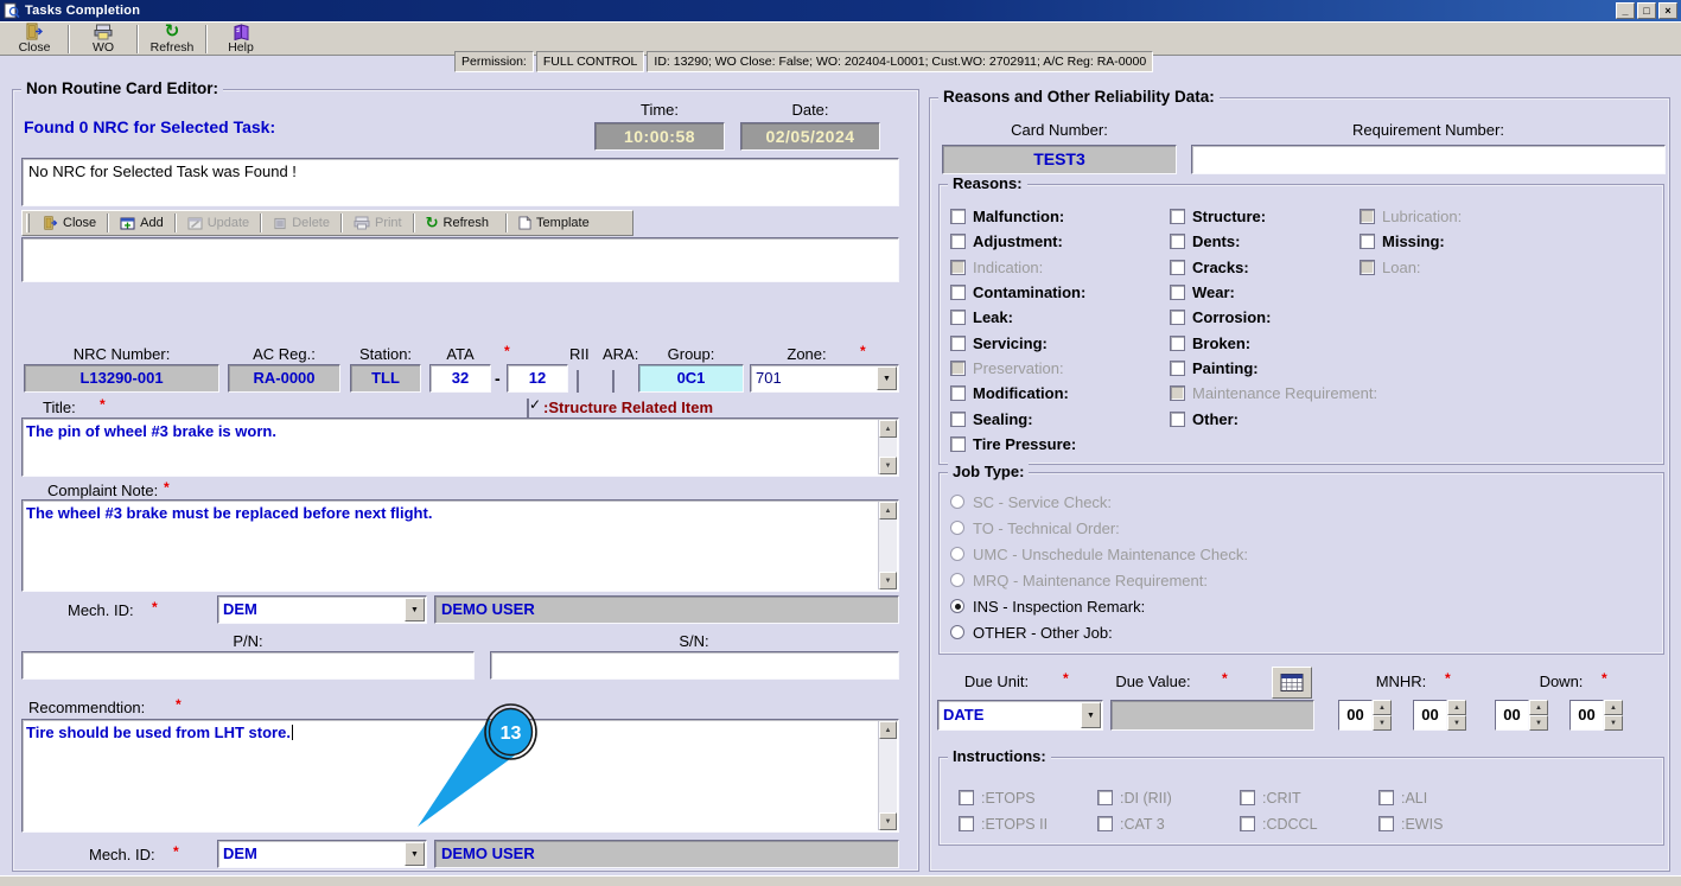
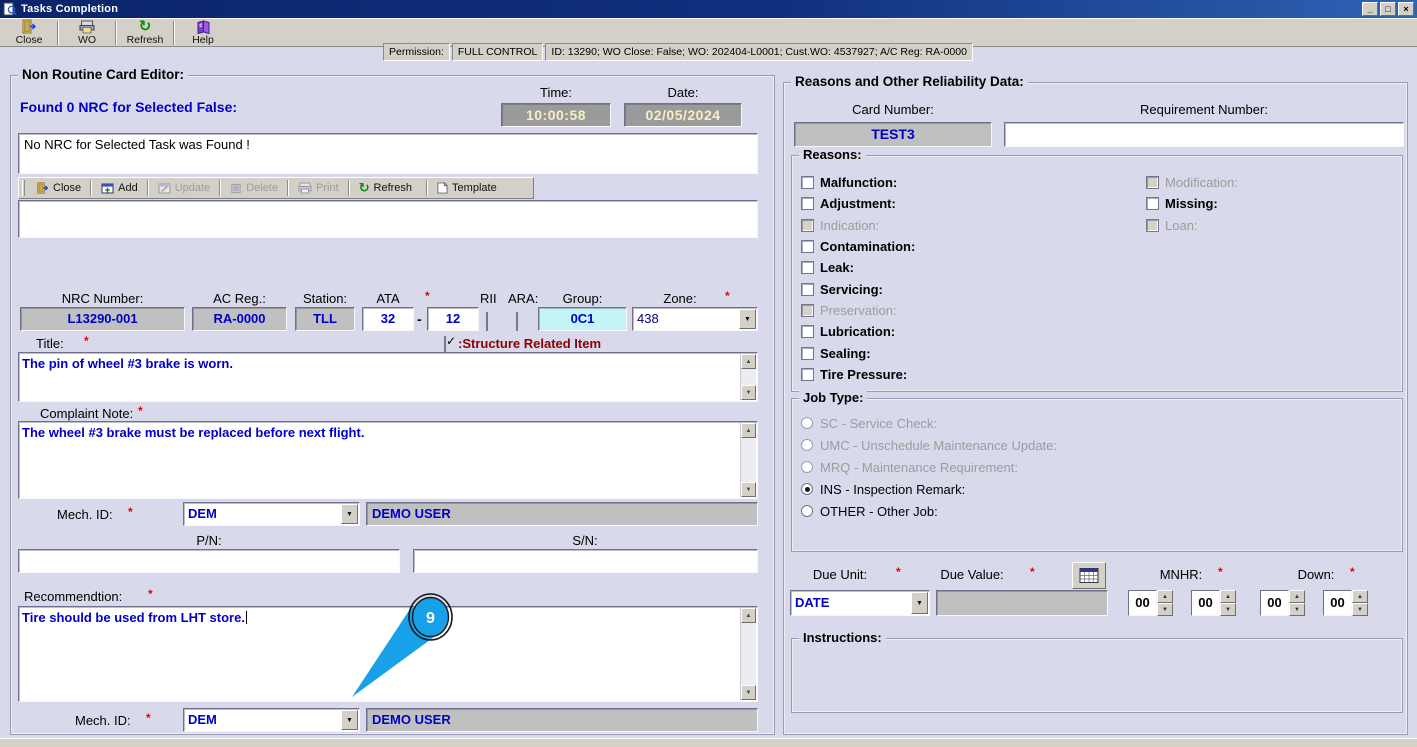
  Tasks Completion
  _
  □
  ×
  Close
  WO
  ↻
  Refresh
  Help
  Permission:
  FULL CONTROL
- ID: 13290; WO Close: False; WO: 202404-L0001; Cust.WO: 2702911; A/C Reg: RA-0000
+ ID: 13290; WO Close: False; WO: 202404-L0001; Cust.WO: 4537927; A/C Reg: RA-0000
  Non Routine Card Editor:
- Found 0 NRC for Selected Task:
+ Found 0 NRC for Selected False:
  Time:
  Date:
  10:00:58
  02/05/2024
  No NRC for Selected Task was Found !
  Close
  Add
  Update
  Delete
  Print
  ↻
  Refresh
  Template
  NRC Number:
  AC Reg.:
  Station:
  ATA
  *
  RII
  ARA:
  Group:
  Zone:
  *
  L13290-001
  RA-0000
  TLL
  32
  -
  12
  0C1
- 701
+ 438
  Title:
  *
  ✓
  :Structure Related Item
  The pin of wheel #3 brake is worn.
  Complaint Note:
  *
  The wheel #3 brake must be replaced before next flight.
  Mech. ID:
  *
  DEM
  DEMO USER
  P/N:
  S/N:
  Recommendtion:
  *
  Tire should be used from LHT store.
  Mech. ID:
  *
  DEM
  DEMO USER
  Reasons and Other Reliability Data:
  Card Number:
  Requirement Number:
  TEST3
  Reasons:
  Malfunction:
  Adjustment:
  Indication:
  Contamination:
  Leak:
  Servicing:
  Preservation:
- Modification:
+ Lubrication:
  Sealing:
  Tire Pressure:
- Structure:
- Dents:
- Cracks:
- Wear:
- Corrosion:
- Broken:
- Painting:
- Maintenance Requirement:
- Other:
- Lubrication:
+ Modification:
  Missing:
  Loan:
  Job Type:
  SC - Service Check:
- TO - Technical Order:
- UMC - Unschedule Maintenance Check:
+ UMC - Unschedule Maintenance Update:
  MRQ - Maintenance Requirement:
  INS - Inspection Remark:
  OTHER - Other Job:
  Due Unit:
  *
  Due Value:
  *
  MNHR:
  *
  Down:
  *
  DATE
  00
  00
  00
  00
  Instructions:
- :ETOPS
- :DI (RII)
- :CRIT
- :ALI
- :ETOPS II
- :CAT 3
- :CDCCL
- :EWIS
- 13
+ 9
